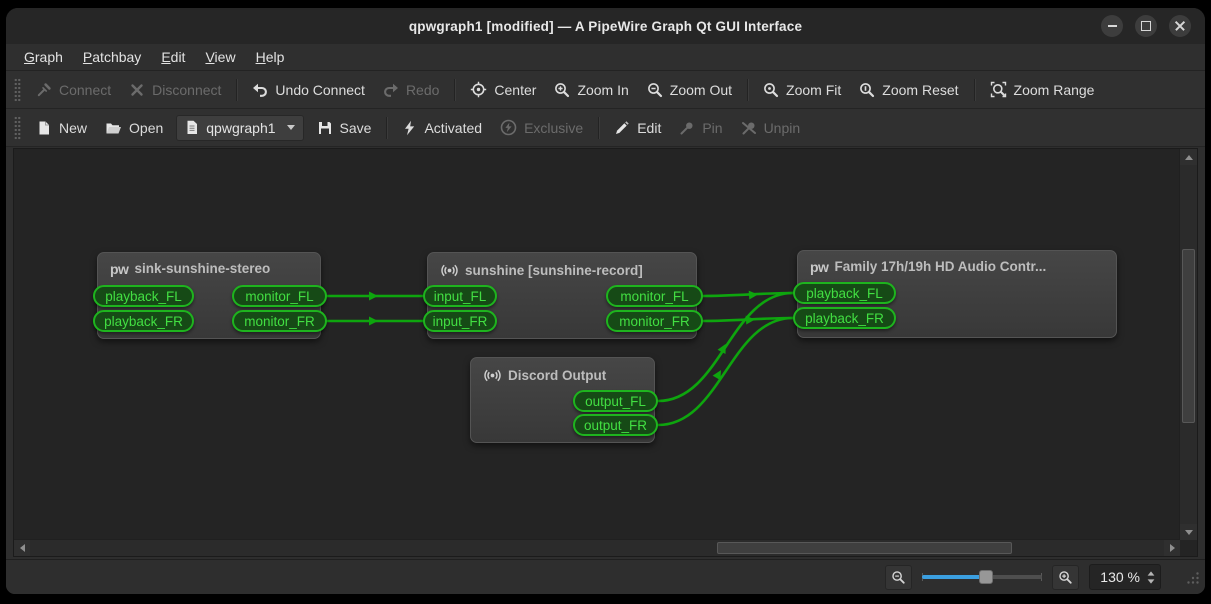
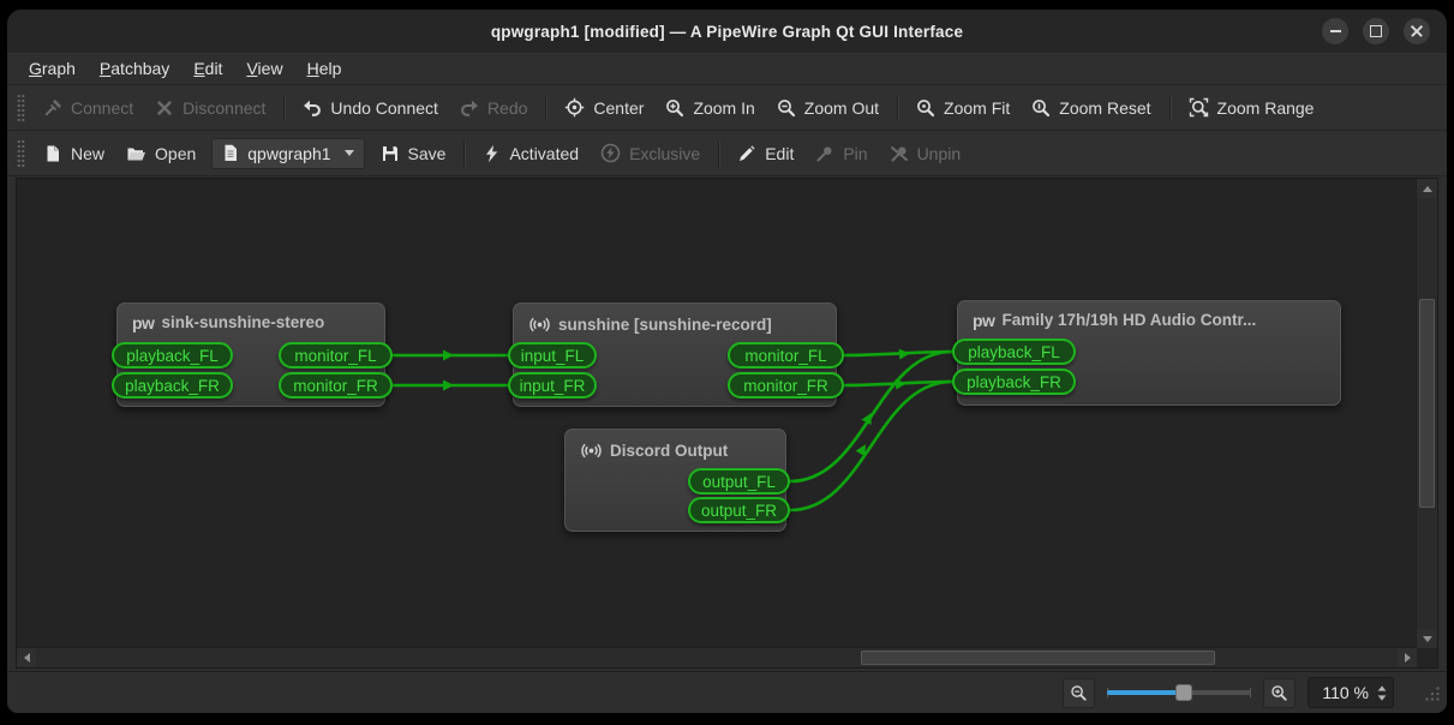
  qpwgraph1 [modified] — A PipeWire Graph Qt GUI Interface
  Graph
  Patchbay
  Edit
  View
  Help
  Connect
  Disconnect
  Undo Connect
  Redo
  Center
  Zoom In
  Zoom Out
  Zoom Fit
  Zoom Reset
  Zoom Range
  New
  Open
  qpwgraph1
  Save
  Activated
  Exclusive
  Edit
  Pin
  Unpin
  pw
  sink-sunshine-stereo
  playback_FL
  playback_FR
  monitor_FL
  monitor_FR
  sunshine [sunshine-record]
  input_FL
  input_FR
  monitor_FL
  monitor_FR
  pw
  Family 17h/19h HD Audio Contr...
  playback_FL
  playback_FR
  Discord Output
  output_FL
  output_FR
- 130 %
+ 110 %
